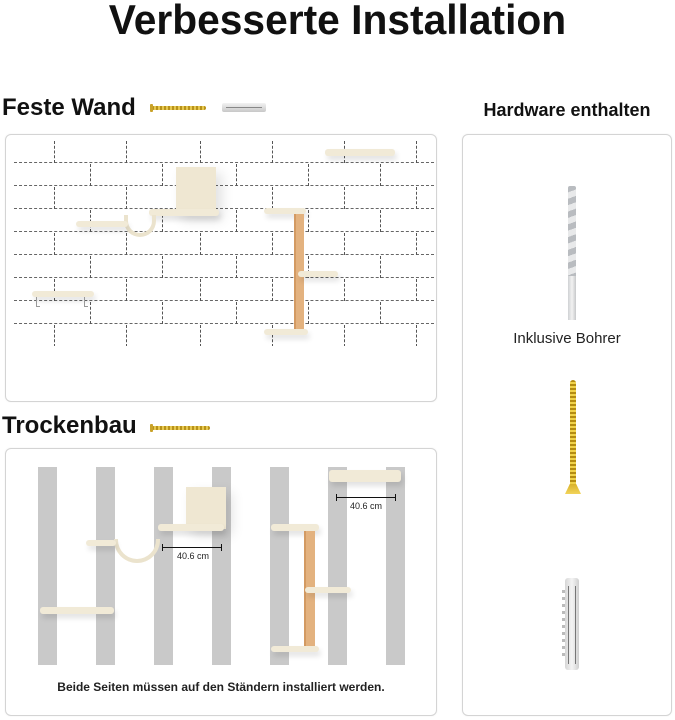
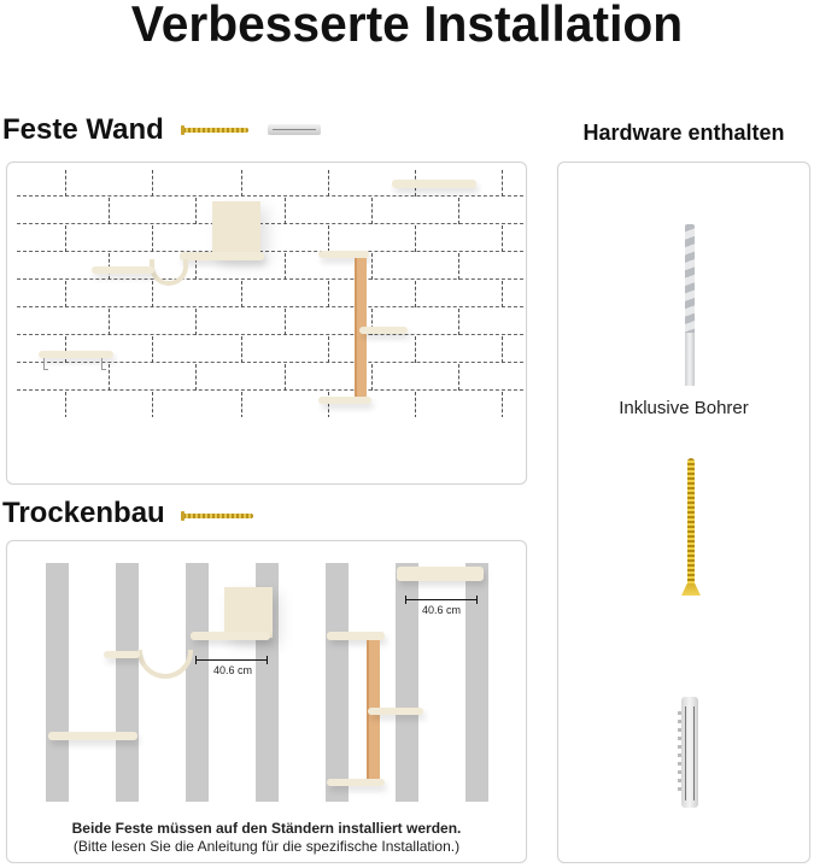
  Verbesserte Installation
  Feste Wand
  Trockenbau
  40.6 cm
  40.6 cm
- Beide Seiten müssen auf den Ständern installiert werden.
+ Beide Feste müssen auf den Ständern installiert werden.
+ (Bitte lesen Sie die Anleitung für die spezifische Installation.)
  Hardware enthalten
  Inklusive Bohrer
